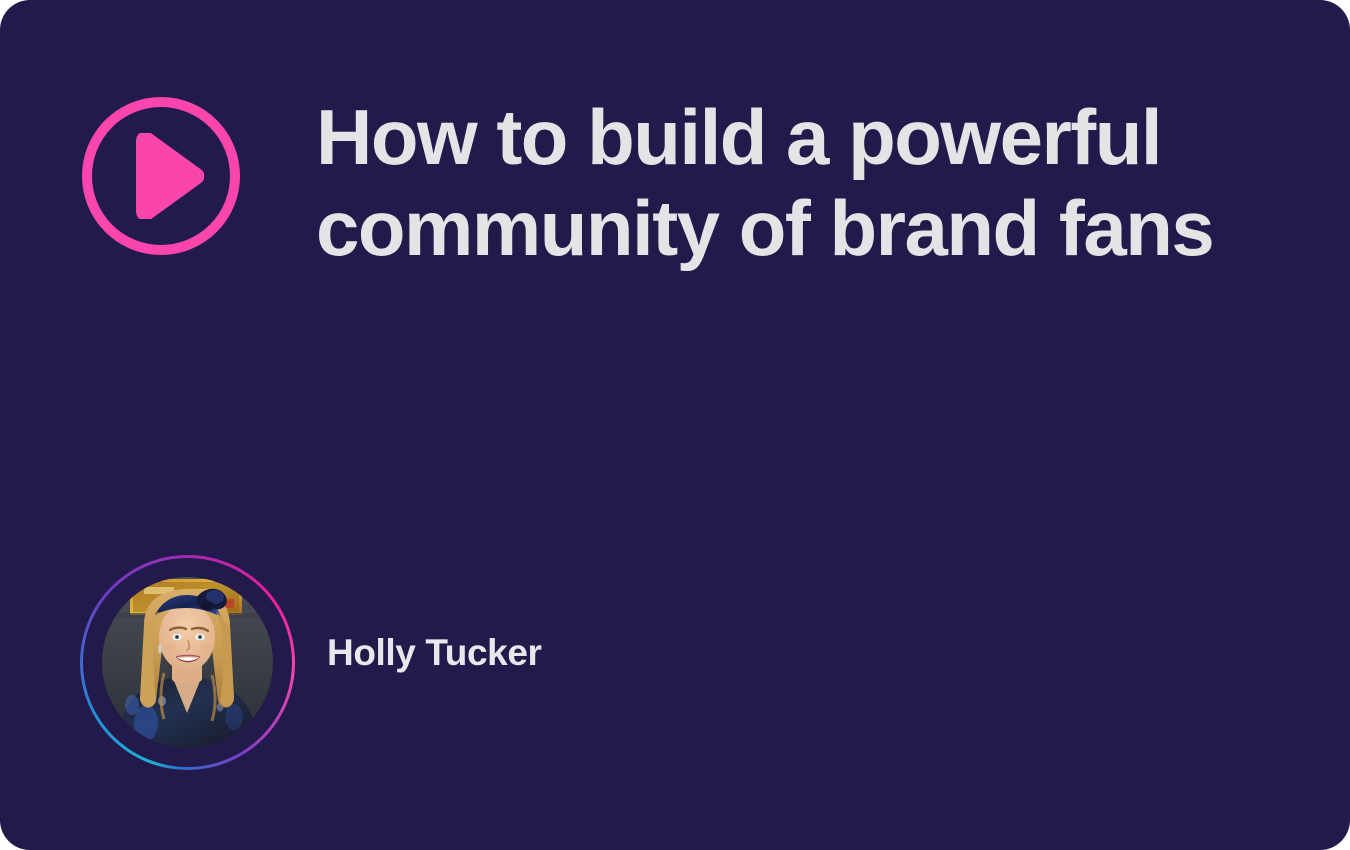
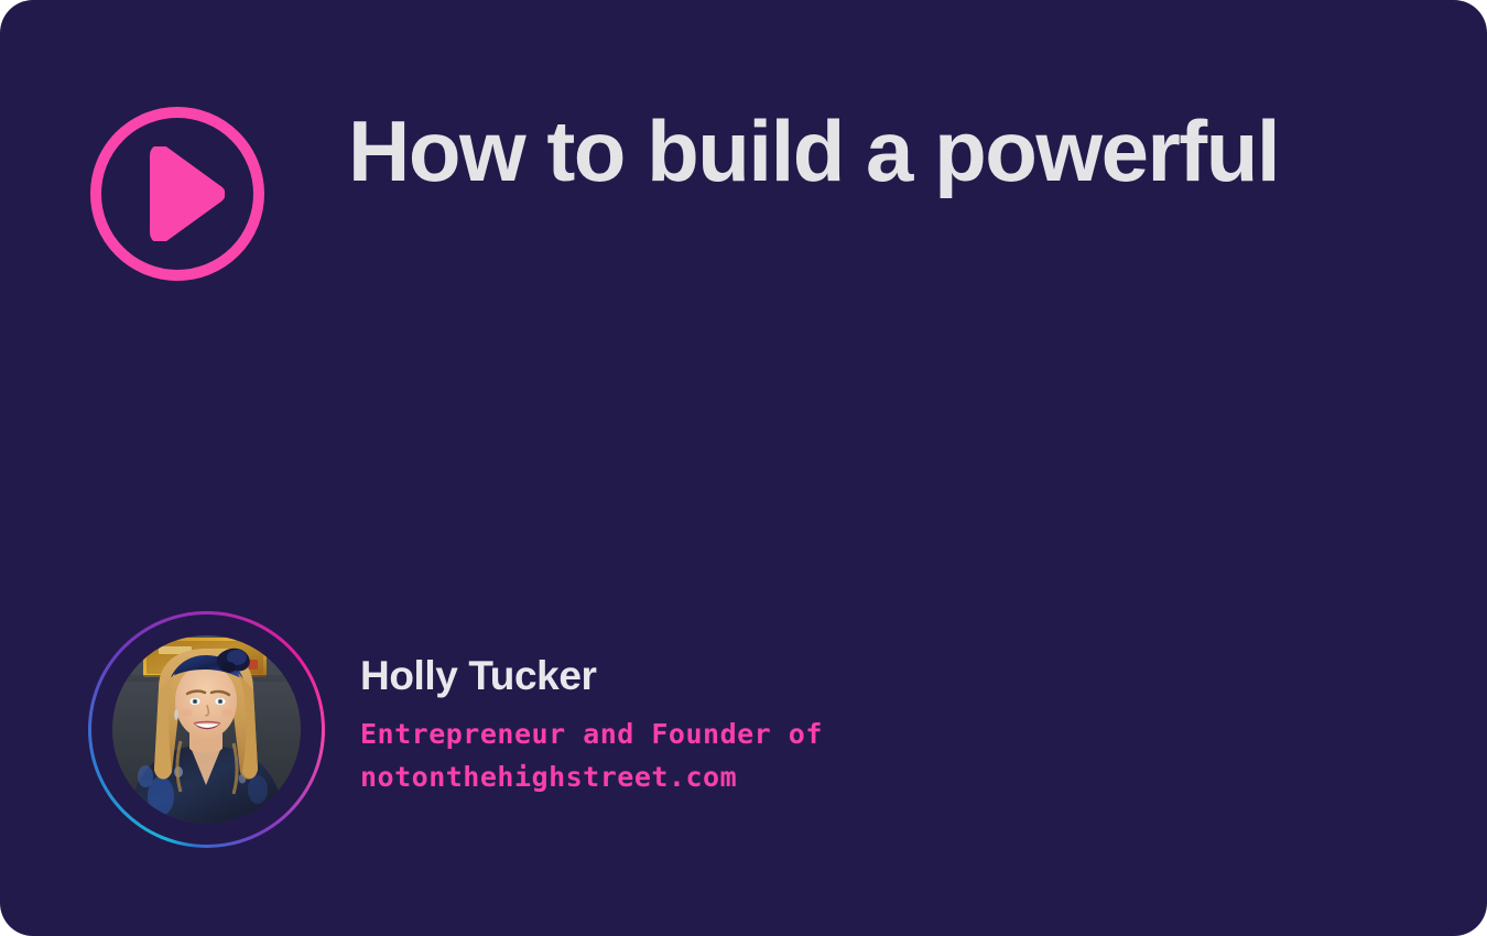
  How to build a powerful
- community of brand fans
  Holly Tucker
+ Entrepreneur and Founder of
+ notonthehighstreet.com
